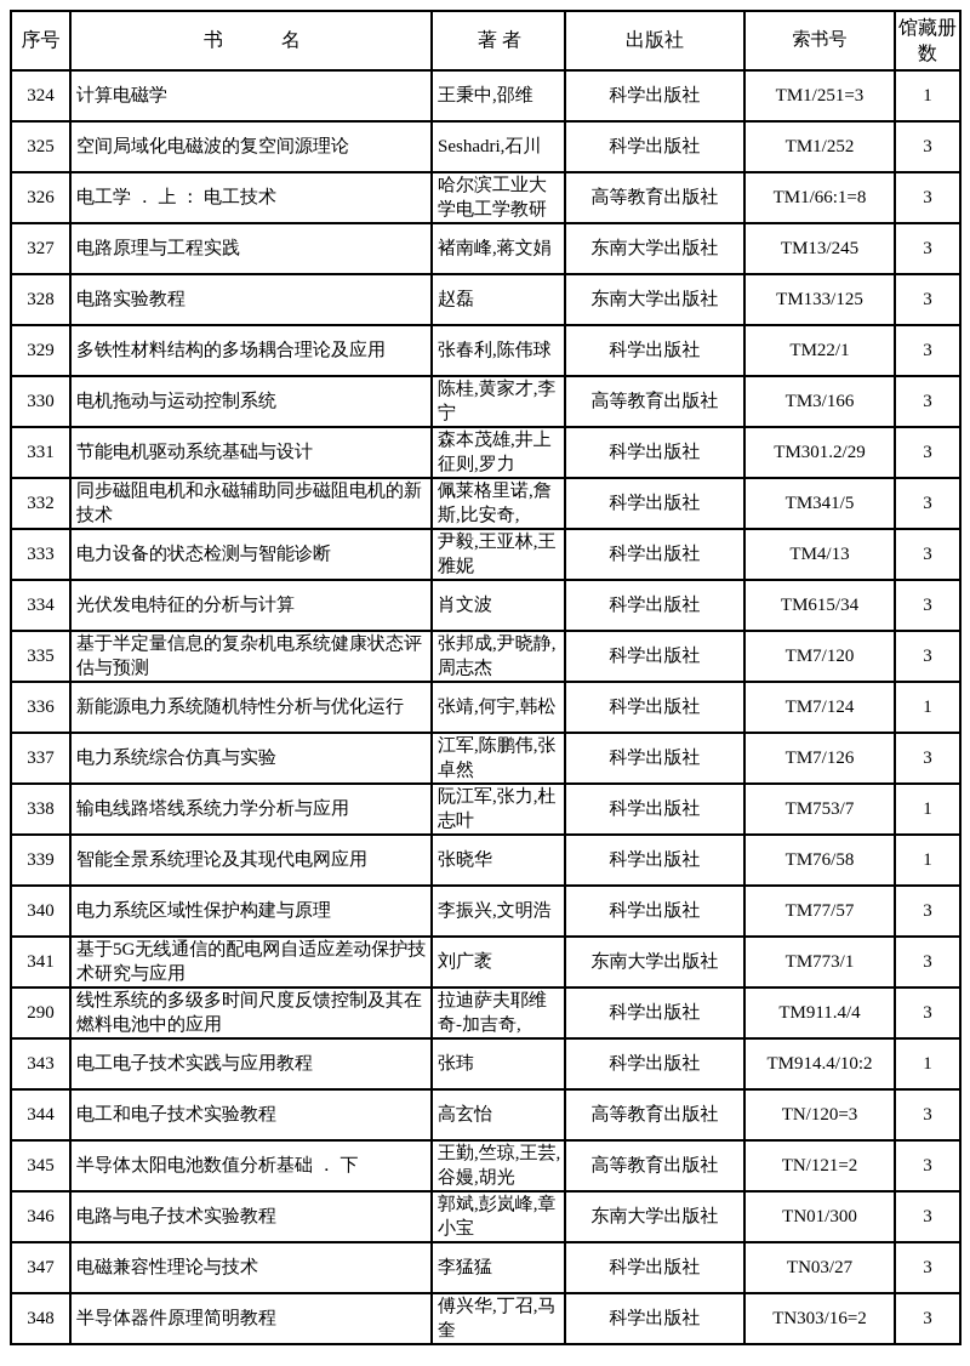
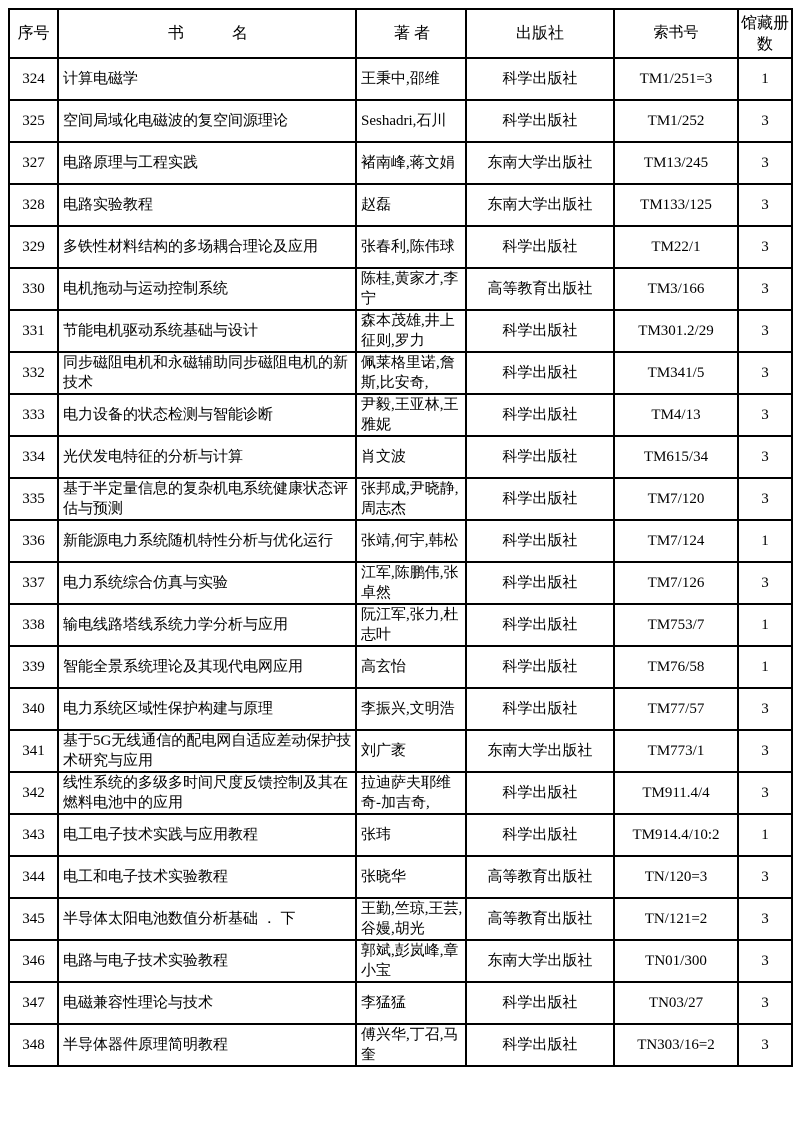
  序号	书 名	著 者	出版社	索书号	馆藏册数
  324	计算电磁学	王秉中,邵维	科学出版社	TM1/251=3	1
  325	空间局域化电磁波的复空间源理论	Seshadri,石川	科学出版社	TM1/252	3
- 326	电工学 ． 上 ： 电工技术	哈尔滨工业大学电工学教研	高等教育出版社	TM1/66:1=8	3
  327	电路原理与工程实践	褚南峰,蒋文娟	东南大学出版社	TM13/245	3
  328	电路实验教程	赵磊	东南大学出版社	TM133/125	3
  329	多铁性材料结构的多场耦合理论及应用	张春利,陈伟球	科学出版社	TM22/1	3
  330	电机拖动与运动控制系统	陈桂,黄家才,李宁	高等教育出版社	TM3/166	3
  331	节能电机驱动系统基础与设计	森本茂雄,井上征则,罗力	科学出版社	TM301.2/29	3
  332	同步磁阻电机和永磁辅助同步磁阻电机的新技术	佩莱格里诺,詹斯,比安奇,	科学出版社	TM341/5	3
  333	电力设备的状态检测与智能诊断	尹毅,王亚林,王雅妮	科学出版社	TM4/13	3
  334	光伏发电特征的分析与计算	肖文波	科学出版社	TM615/34	3
  335	基于半定量信息的复杂机电系统健康状态评估与预测	张邦成,尹晓静,周志杰	科学出版社	TM7/120	3
  336	新能源电力系统随机特性分析与优化运行	张靖,何宇,韩松	科学出版社	TM7/124	1
  337	电力系统综合仿真与实验	江军,陈鹏伟,张卓然	科学出版社	TM7/126	3
  338	输电线路塔线系统力学分析与应用	阮江军,张力,杜志叶	科学出版社	TM753/7	1
- 339	智能全景系统理论及其现代电网应用	张晓华	科学出版社	TM76/58	1
+ 339	智能全景系统理论及其现代电网应用	高玄怡	科学出版社	TM76/58	1
  340	电力系统区域性保护构建与原理	李振兴,文明浩	科学出版社	TM77/57	3
  341	基于5G无线通信的配电网自适应差动保护技术研究与应用	刘广袤	东南大学出版社	TM773/1	3
- 290	线性系统的多级多时间尺度反馈控制及其在燃料电池中的应用	拉迪萨夫耶维奇-加吉奇,	科学出版社	TM911.4/4	3
+ 342	线性系统的多级多时间尺度反馈控制及其在燃料电池中的应用	拉迪萨夫耶维奇-加吉奇,	科学出版社	TM911.4/4	3
  343	电工电子技术实践与应用教程	张玮	科学出版社	TM914.4/10:2	1
- 344	电工和电子技术实验教程	高玄怡	高等教育出版社	TN/120=3	3
+ 344	电工和电子技术实验教程	张晓华	高等教育出版社	TN/120=3	3
  345	半导体太阳电池数值分析基础 ． 下	王勤,竺琼,王芸,谷嫚,胡光	高等教育出版社	TN/121=2	3
  346	电路与电子技术实验教程	郭斌,彭岚峰,章小宝	东南大学出版社	TN01/300	3
  347	电磁兼容性理论与技术	李猛猛	科学出版社	TN03/27	3
  348	半导体器件原理简明教程	傅兴华,丁召,马奎	科学出版社	TN303/16=2	3
